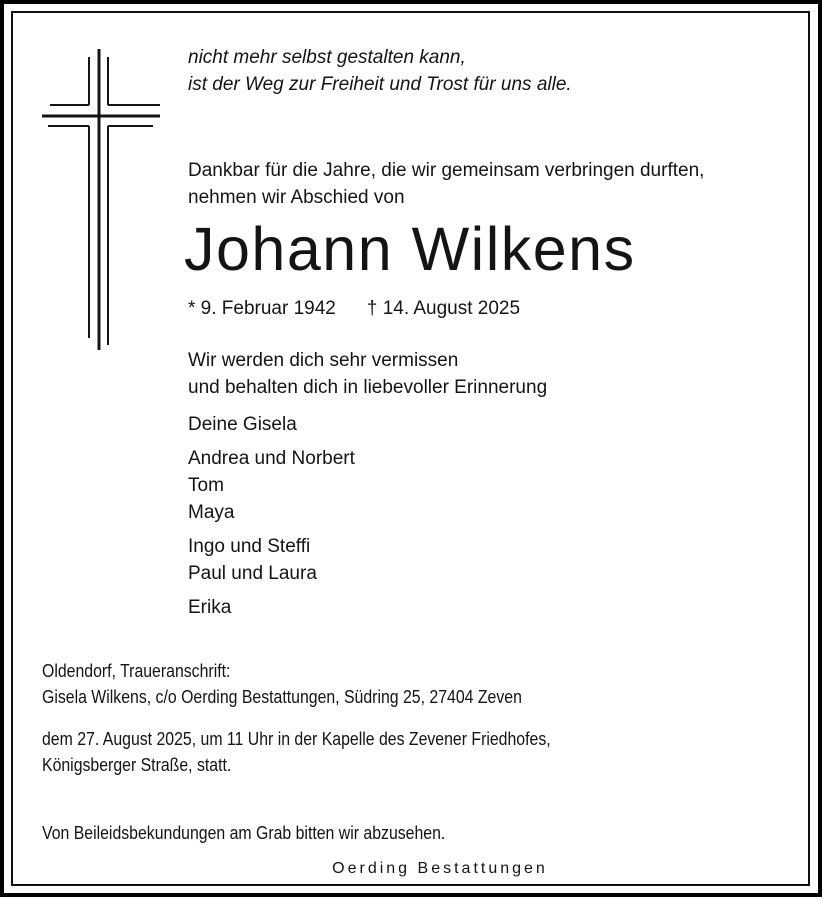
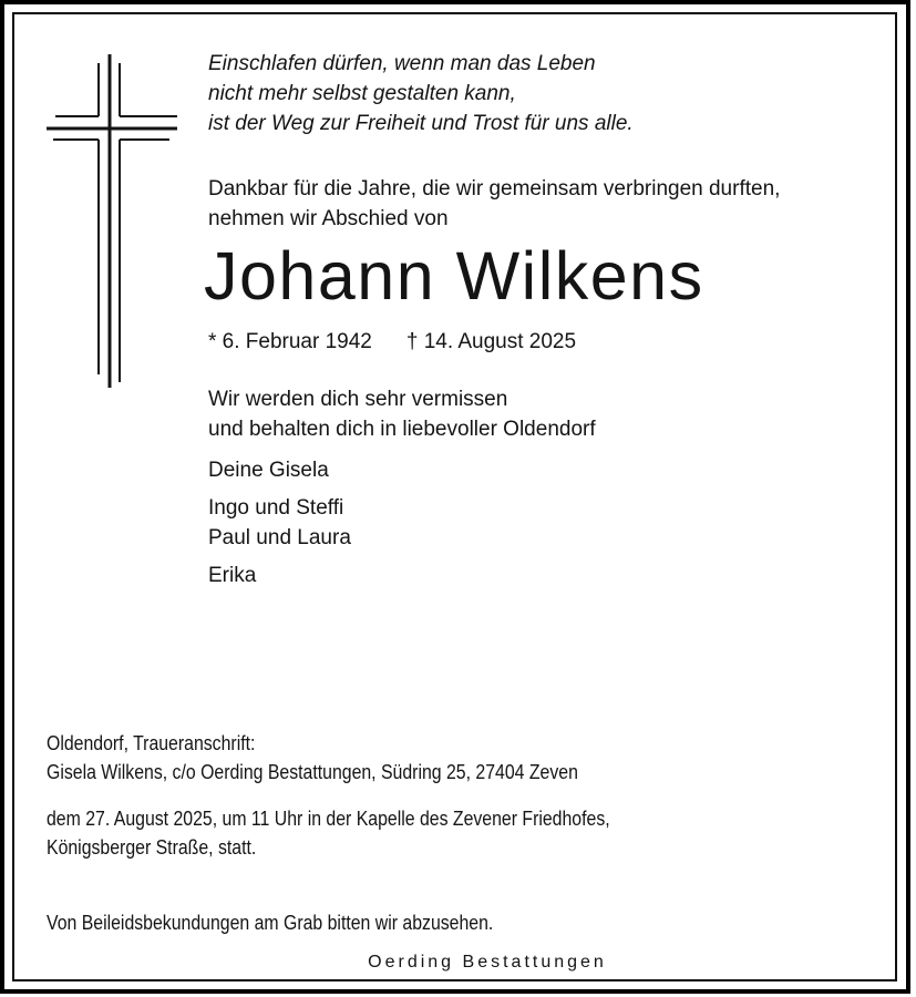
+ Einschlafen dürfen, wenn man das Leben
  nicht mehr selbst gestalten kann,
  ist der Weg zur Freiheit und Trost für uns alle.
  Dankbar für die Jahre, die wir gemeinsam verbringen durften,
  nehmen wir Abschied von
  Johann Wilkens
- * 9. Februar 1942 † 14. August 2025
+ * 6. Februar 1942 † 14. August 2025
  Wir werden dich sehr vermissen
- und behalten dich in liebevoller Erinnerung
+ und behalten dich in liebevoller Oldendorf
  Deine Gisela
- Andrea und Norbert
- Tom
- Maya
  Ingo und Steffi
  Paul und Laura
  Erika
  Oldendorf, Traueranschrift:
  Gisela Wilkens, c/o Oerding Bestattungen, Südring 25, 27404 Zeven
  dem 27. August 2025, um 11 Uhr in der Kapelle des Zevener Friedhofes,
  Königsberger Straße, statt.
  Von Beileidsbekundungen am Grab bitten wir abzusehen.
  Oerding Bestattungen
